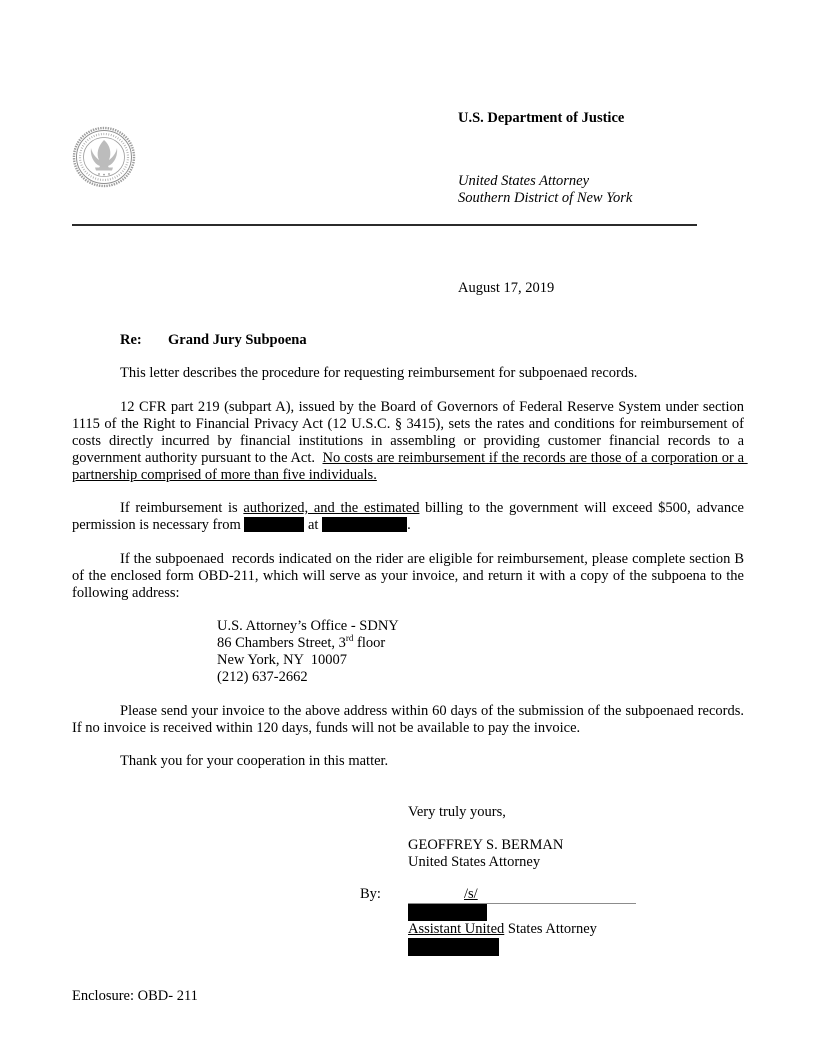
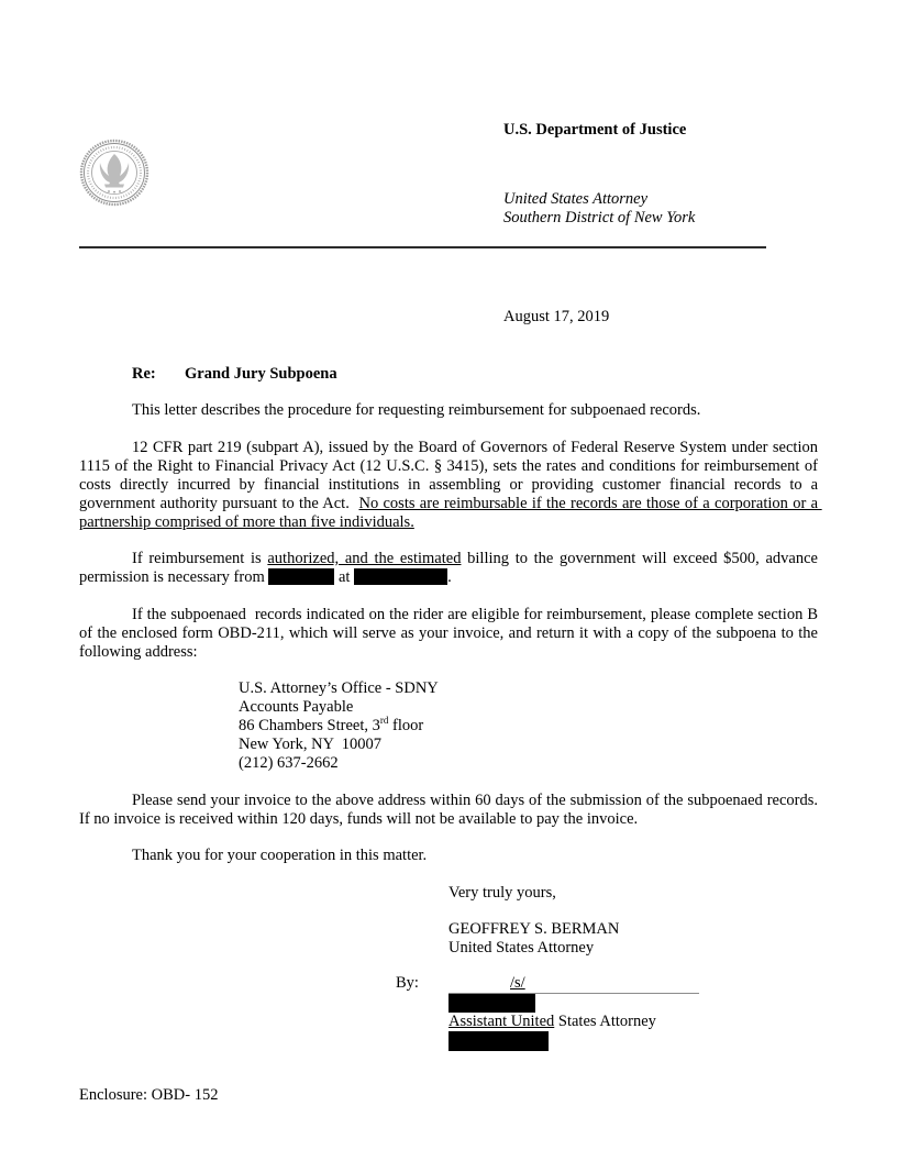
  U.S. Department of Justice
  United States Attorney
  Southern District of New York
  August 17, 2019
  Re: Grand Jury Subpoena
  This letter describes the procedure for requesting reimbursement for subpoenaed records.
- 12 CFR part 219 (subpart A), issued by the Board of Governors of Federal Reserve System under section 1115 of the Right to Financial Privacy Act (12 U.S.C. § 3415), sets the rates and conditions for reimbursement of costs directly incurred by financial institutions in assembling or providing customer financial records to a government authority pursuant to the Act. No costs are reimbursement if the records are those of a corporation or a partnership comprised of more than five individuals.
+ 12 CFR part 219 (subpart A), issued by the Board of Governors of Federal Reserve System under section 1115 of the Right to Financial Privacy Act (12 U.S.C. § 3415), sets the rates and conditions for reimbursement of costs directly incurred by financial institutions in assembling or providing customer financial records to a government authority pursuant to the Act. No costs are reimbursable if the records are those of a corporation or a partnership comprised of more than five individuals.
  If reimbursement is authorized, and the estimated billing to the government will exceed $500, advance permission is necessary from at .
  If the subpoenaed records indicated on the rider are eligible for reimbursement, please complete section B of the enclosed form OBD-211, which will serve as your invoice, and return it with a copy of the subpoena to the following address:
  U.S. Attorney’s Office - SDNY
+ Accounts Payable
  86 Chambers Street, 3rd floor
  New York, NY 10007
  (212) 637-2662
  Please send your invoice to the above address within 60 days of the submission of the subpoenaed records. If no invoice is received within 120 days, funds will not be available to pay the invoice.
  Thank you for your cooperation in this matter.
  Very truly yours,
  GEOFFREY S. BERMAN
  United States Attorney
  By:
  /s/
  Assistant United States Attorney
- Enclosure: OBD- 211
+ Enclosure: OBD- 152
